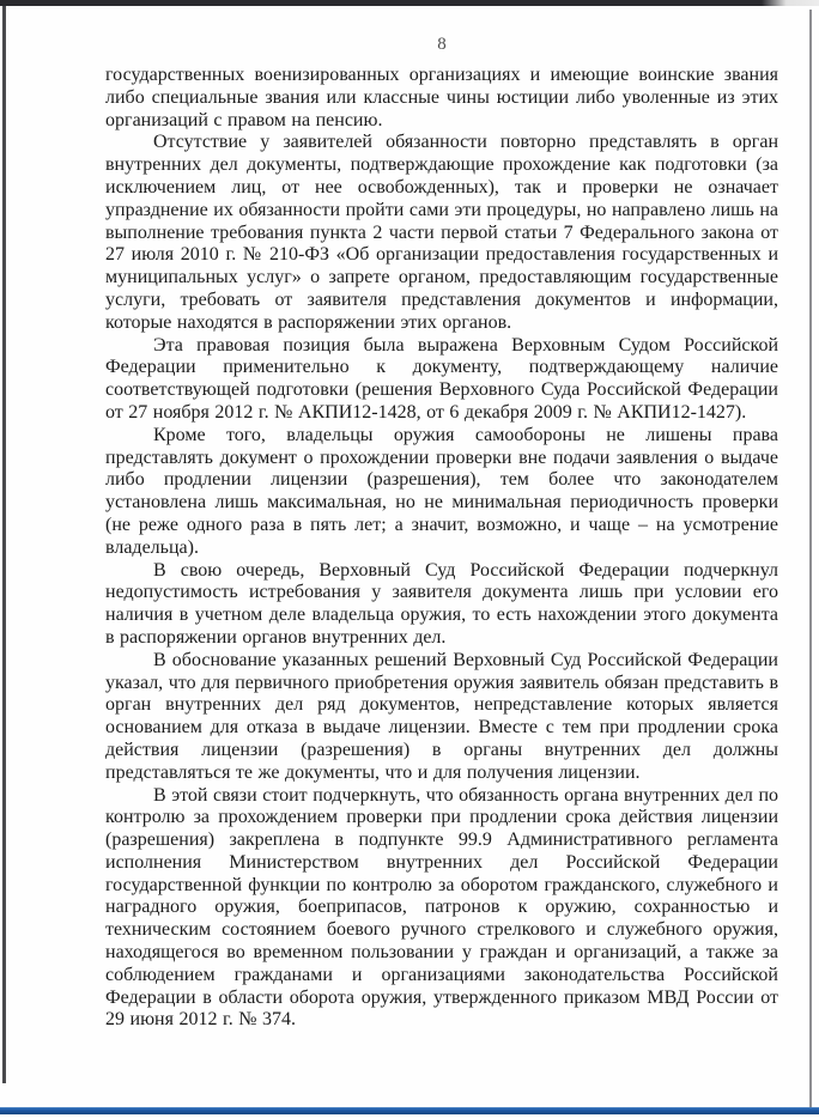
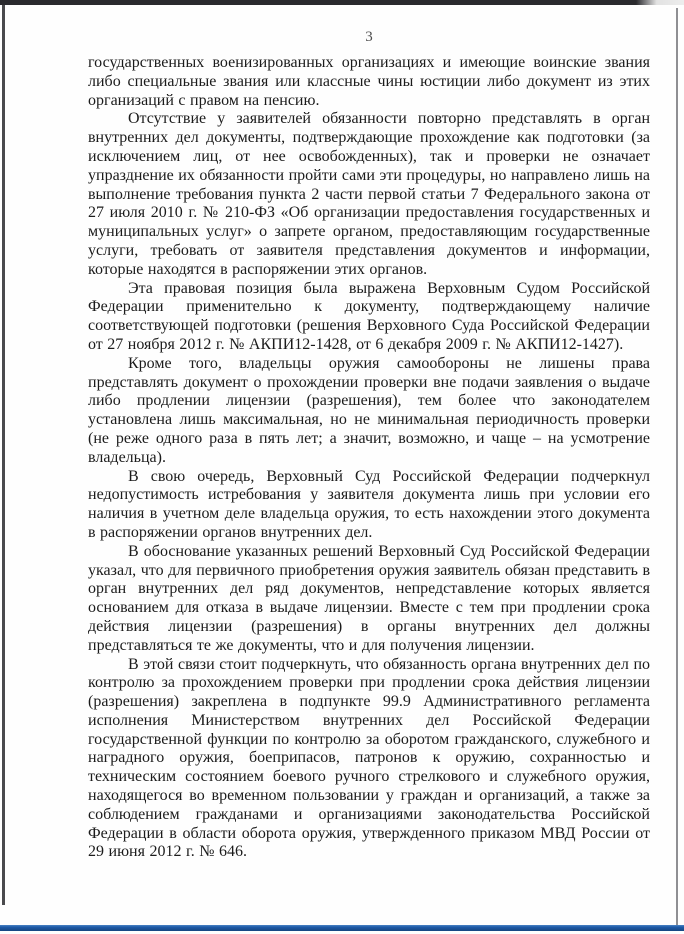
- 8
+ 3
- государственных военизированных организациях и имеющие воинские звания либо специальные звания или классные чины юстиции либо уволенные из этих организаций с правом на пенсию.
+ государственных военизированных организациях и имеющие воинские звания либо специальные звания или классные чины юстиции либо документ из этих организаций с правом на пенсию.
  Отсутствие у заявителей обязанности повторно представлять в орган внутренних дел документы, подтверждающие прохождение как подготовки (за исключением лиц, от нее освобожденных), так и проверки не означает упразднение их обязанности пройти сами эти процедуры, но направлено лишь на выполнение требования пункта 2 части первой статьи 7 Федерального закона от 27 июля 2010 г. № 210-ФЗ «Об организации предоставления государственных и муниципальных услуг» о запрете органом, предоставляющим государственные услуги, требовать от заявителя представления документов и информации, которые находятся в распоряжении этих органов.
  Эта правовая позиция была выражена Верховным Судом Российской Федерации применительно к документу, подтверждающему наличие соответствующей подготовки (решения Верховного Суда Российской Федерации от 27 ноября 2012 г. № АКПИ12-1428, от 6 декабря 2009 г. № АКПИ12-1427).
  Кроме того, владельцы оружия самообороны не лишены права представлять документ о прохождении проверки вне подачи заявления о выдаче либо продлении лицензии (разрешения), тем более что законодателем установлена лишь максимальная, но не минимальная периодичность проверки (не реже одного раза в пять лет; а значит, возможно, и чаще – на усмотрение владельца).
  В свою очередь, Верховный Суд Российской Федерации подчеркнул недопустимость истребования у заявителя документа лишь при условии его наличия в учетном деле владельца оружия, то есть нахождении этого документа в распоряжении органов внутренних дел.
  В обоснование указанных решений Верховный Суд Российской Федерации указал, что для первичного приобретения оружия заявитель обязан представить в орган внутренних дел ряд документов, непредставление которых является основанием для отказа в выдаче лицензии. Вместе с тем при продлении срока действия лицензии (разрешения) в органы внутренних дел должны представляться те же документы, что и для получения лицензии.
- В этой связи стоит подчеркнуть, что обязанность органа внутренних дел по контролю за прохождением проверки при продлении срока действия лицензии (разрешения) закреплена в подпункте 99.9 Административного регламента исполнения Министерством внутренних дел Российской Федерации государственной функции по контролю за оборотом гражданского, служебного и наградного оружия, боеприпасов, патронов к оружию, сохранностью и техническим состоянием боевого ручного стрелкового и служебного оружия, находящегося во временном пользовании у граждан и организаций, а также за соблюдением гражданами и организациями законодательства Российской Федерации в области оборота оружия, утвержденного приказом МВД России от 29 июня 2012 г. № 374.
+ В этой связи стоит подчеркнуть, что обязанность органа внутренних дел по контролю за прохождением проверки при продлении срока действия лицензии (разрешения) закреплена в подпункте 99.9 Административного регламента исполнения Министерством внутренних дел Российской Федерации государственной функции по контролю за оборотом гражданского, служебного и наградного оружия, боеприпасов, патронов к оружию, сохранностью и техническим состоянием боевого ручного стрелкового и служебного оружия, находящегося во временном пользовании у граждан и организаций, а также за соблюдением гражданами и организациями законодательства Российской Федерации в области оборота оружия, утвержденного приказом МВД России от 29 июня 2012 г. № 646.
